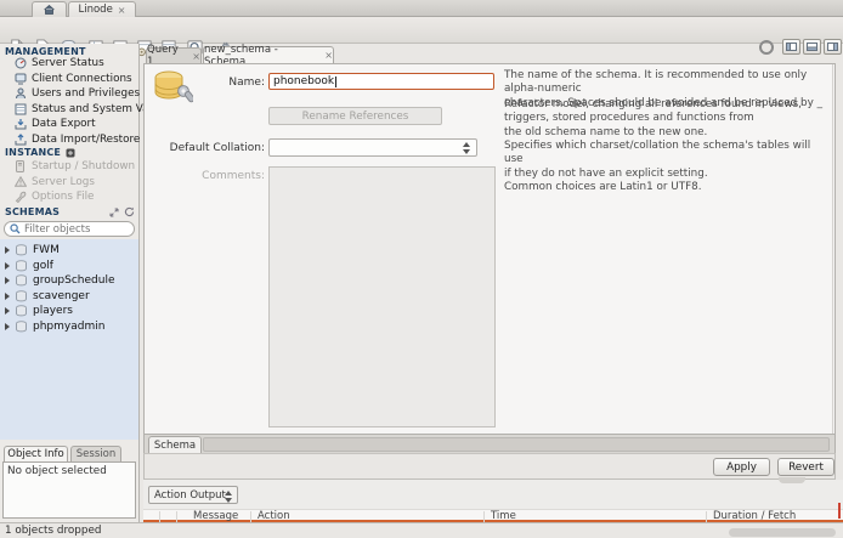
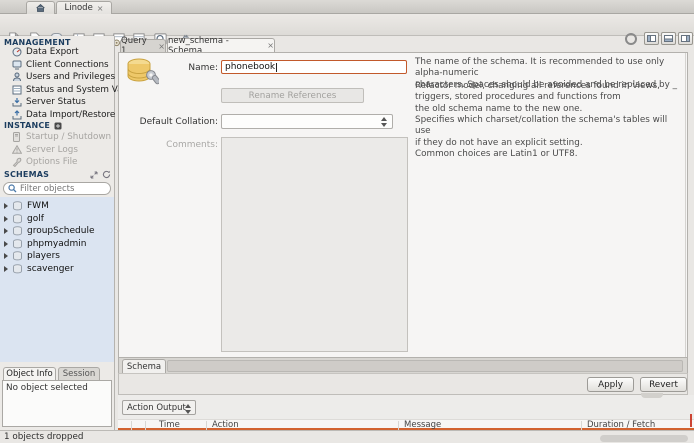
  Linode
  ×
  MANAGEMENT
- Server Status
+ Data Export
  Client Connections
  Users and Privileges
- Data Export
+ Server Status
  Data Import/Restore
  INSTANCE
  Startup / Shutdown
  Server Logs
  Options File
  SCHEMAS
  Filter objects
  FWM
  golf
  groupSchedule
- scavenger
+ phpmyadmin
  players
- phpmyadmin
+ scavenger
  Object Info
  Session
  No object selected
  Query 1
  ×
  new_schema - Schema
  ×
  Name:
  phonebook
  Rename References
  Default Collation:
  Comments:
  The name of the schema. It is recommended to use only alpha-numeric
  characters. Spaces should be avoided and be replaced by _
  Refactor model, changing all references found in views,
  triggers, stored procedures and functions from
  the old schema name to the new one.
  Specifies which charset/collation the schema's tables will use
  if they do not have an explicit setting.
  Common choices are Latin1 or UTF8.
  Schema
  Apply
  Revert
  Action Output
- Message
+ Time
  Action
- Time
+ Message
  Duration / Fetch
  1 objects dropped
